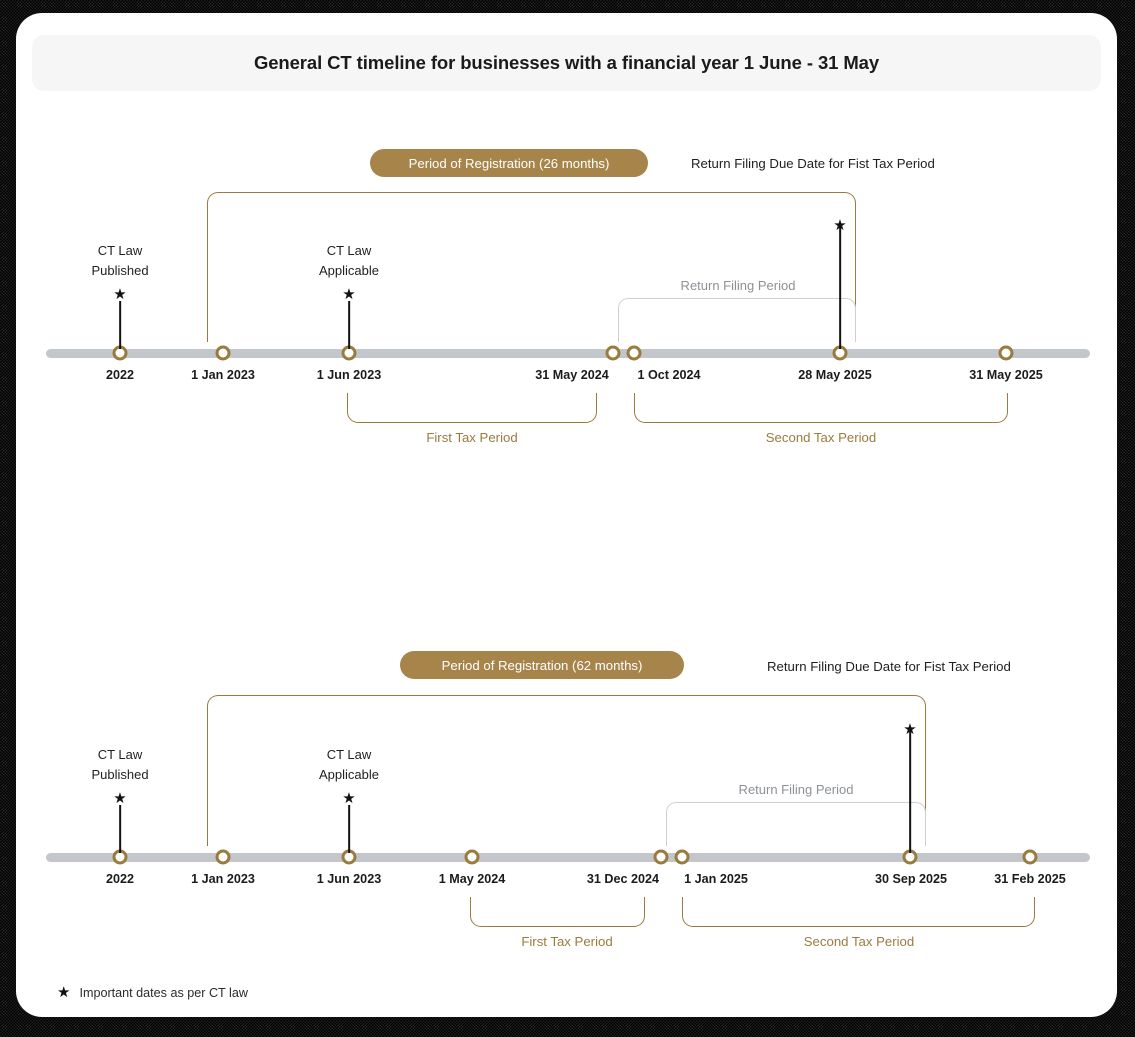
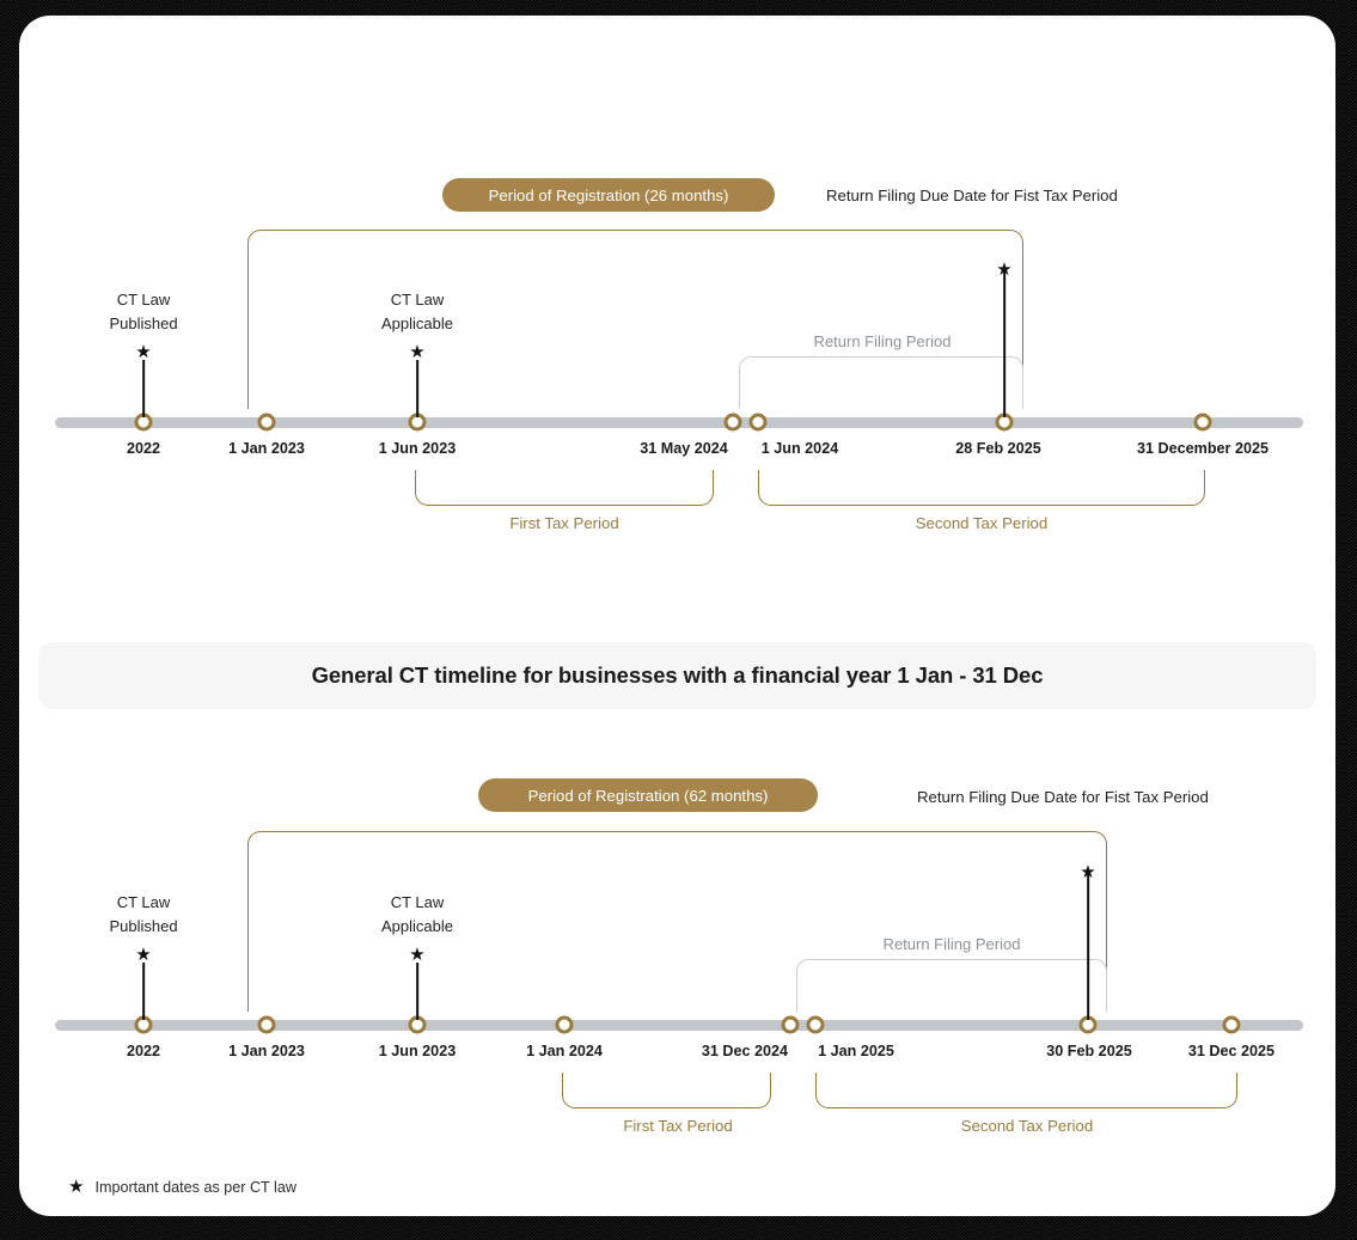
- General CT timeline for businesses with a financial year 1 June - 31 May
  Period of Registration (26 months)
  Return Filing Due Date for Fist Tax Period
  Return Filing Period
  CT Law
  Published
  ★
  CT Law
  Applicable
  ★
  2022
  1 Jan 2023
  1 Jun 2023
  31 May 2024
- 1 Oct 2024
+ 1 Jun 2024
- 28 May 2025
+ 28 Feb 2025
- 31 May 2025
+ 31 December 2025
  First Tax Period
  Second Tax Period
+ General CT timeline for businesses with a financial year 1 Jan - 31 Dec
  Period of Registration (62 months)
  Return Filing Due Date for Fist Tax Period
  Return Filing Period
  CT Law
  Published
  ★
  CT Law
  Applicable
  ★
  2022
  1 Jan 2023
  1 Jun 2023
- 1 May 2024
+ 1 Jan 2024
  31 Dec 2024
  1 Jan 2025
- 30 Sep 2025
+ 30 Feb 2025
- 31 Feb 2025
+ 31 Dec 2025
  First Tax Period
  Second Tax Period
  ★
  Important dates as per CT law
